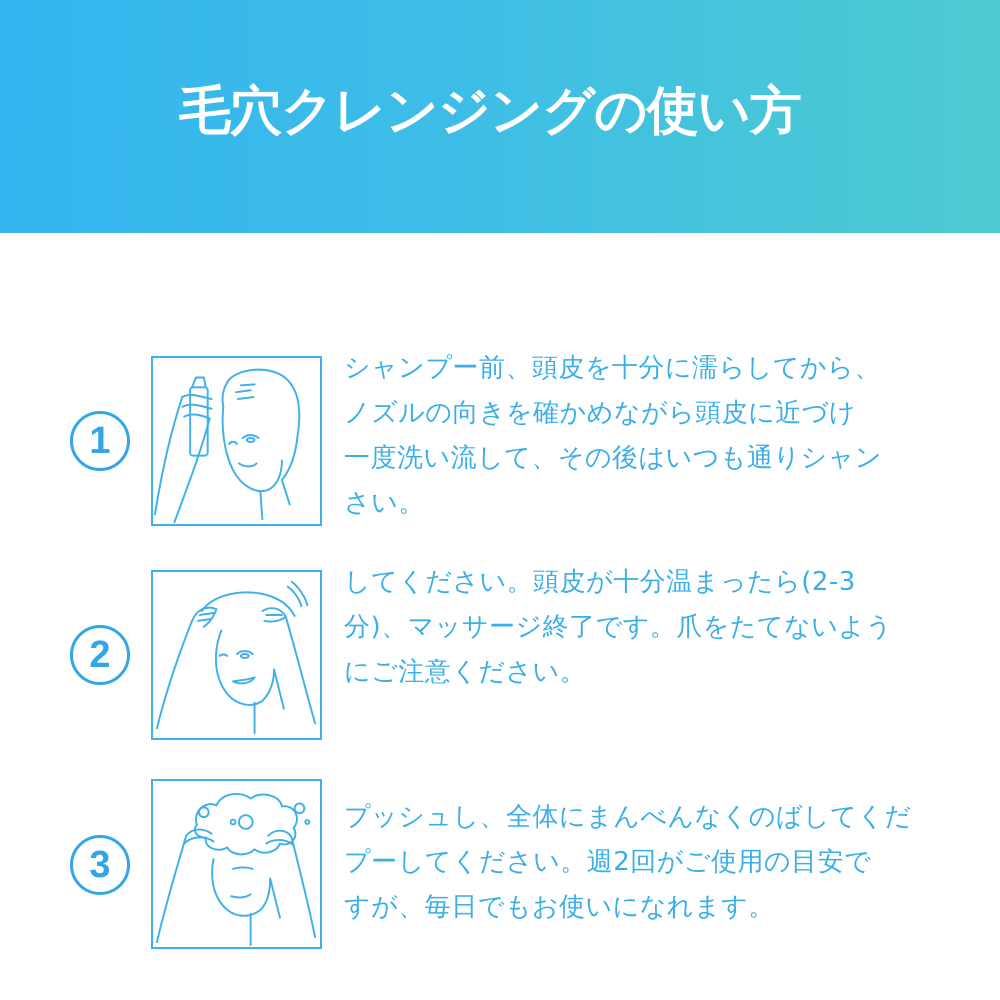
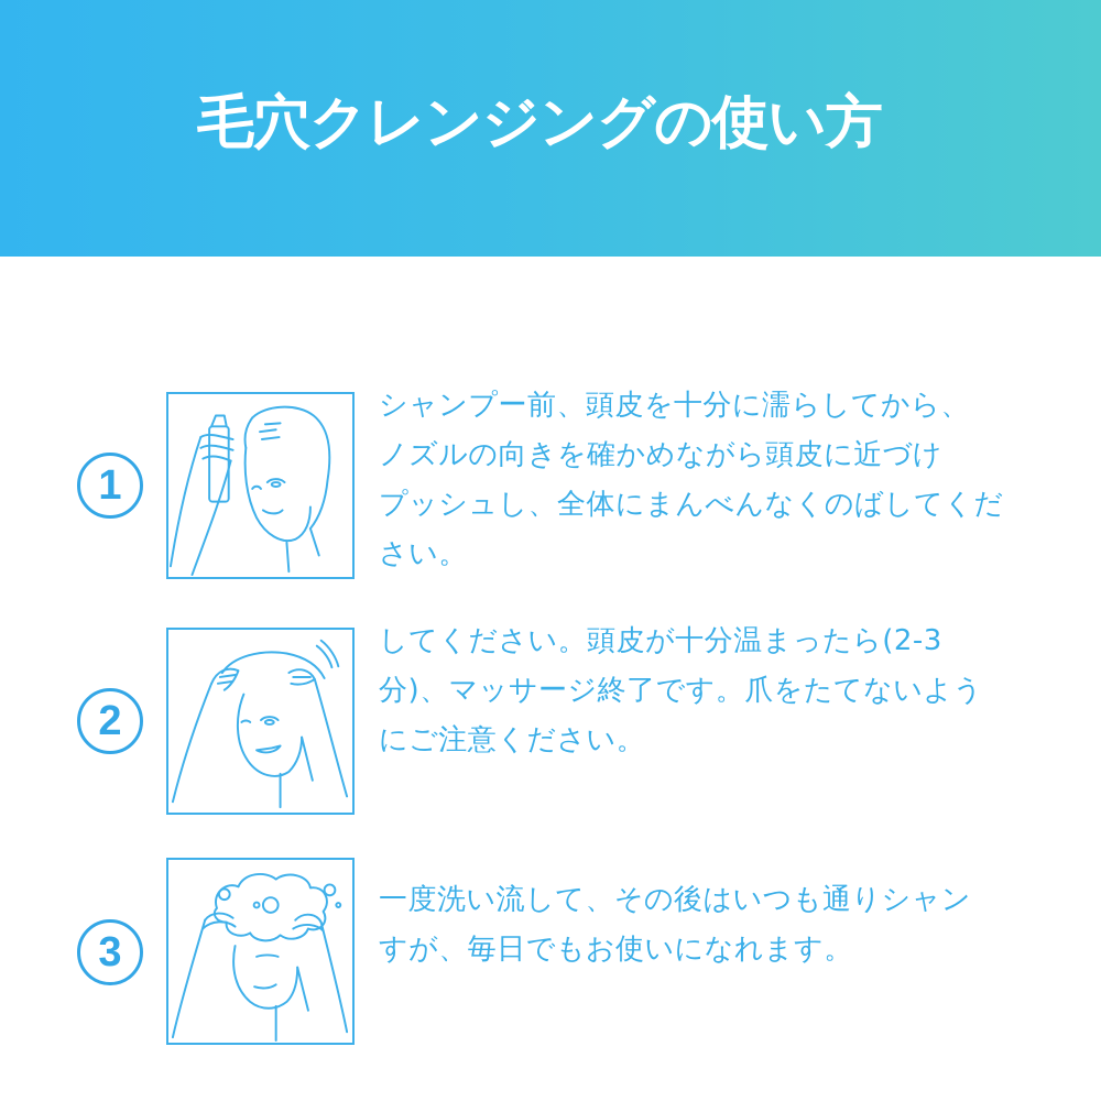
  毛穴クレンジングの使い方
  1
  シャンプー前、頭皮を十分に濡らしてから、
  ノズルの向きを確かめながら頭皮に近づけ
- 一度洗い流して、その後はいつも通りシャン
+ プッシュし、全体にまんべんなくのばしてくだ
  さい。
  2
  してください。頭皮が十分温まったら(2-3
  分)、マッサージ終了です。爪をたてないよう
  にご注意ください。
  3
- プッシュし、全体にまんべんなくのばしてくだ
+ 一度洗い流して、その後はいつも通りシャン
- プーしてください。週2回がご使用の目安で
  すが、毎日でもお使いになれます。
